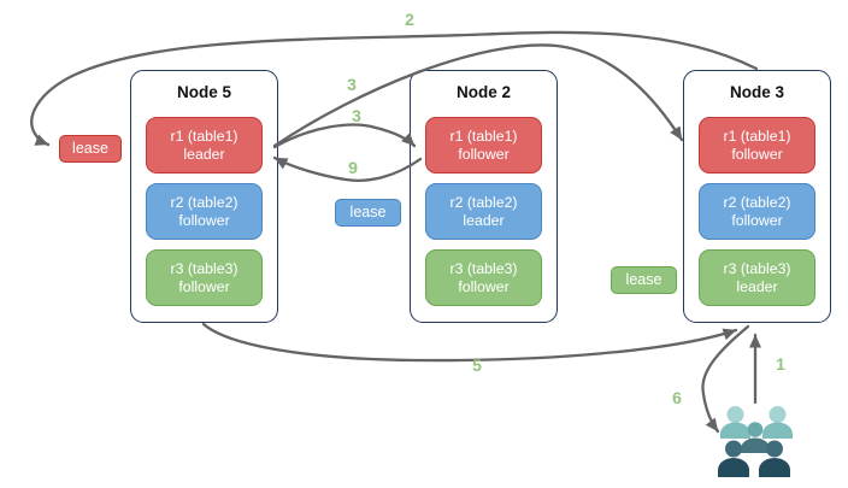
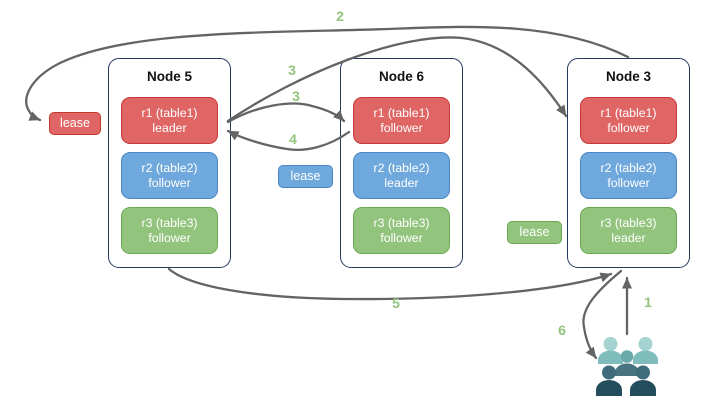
  Node 5
  r1 (table1)
  leader
  r2 (table2)
  follower
  r3 (table3)
  follower
- Node 2
+ Node 6
  r1 (table1)
  follower
  r2 (table2)
  leader
  r3 (table3)
  follower
  Node 3
  r1 (table1)
  follower
  r2 (table2)
  follower
  r3 (table3)
  leader
  lease
  lease
  lease
  1
  2
  3
  3
- 9
+ 4
  5
  6
